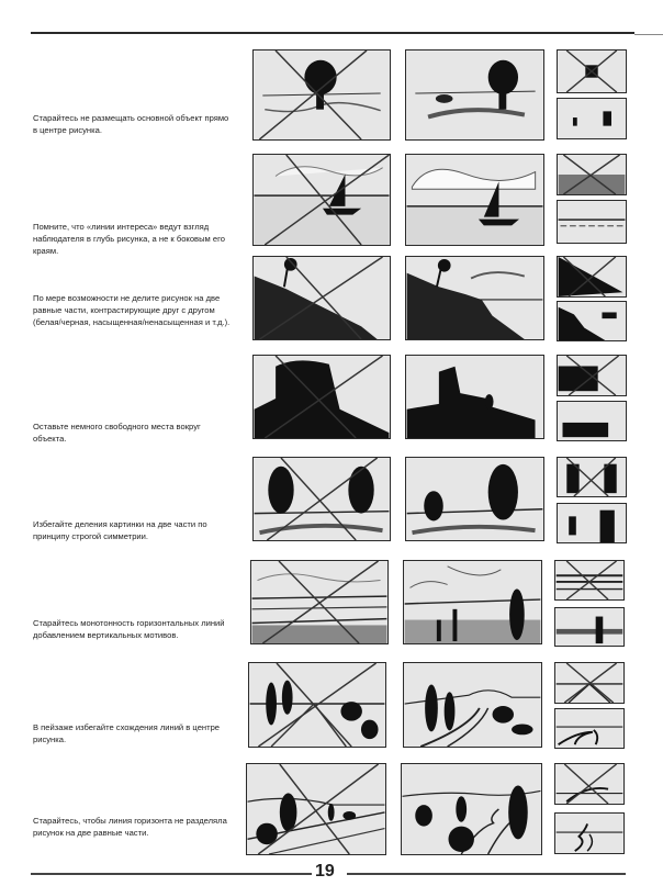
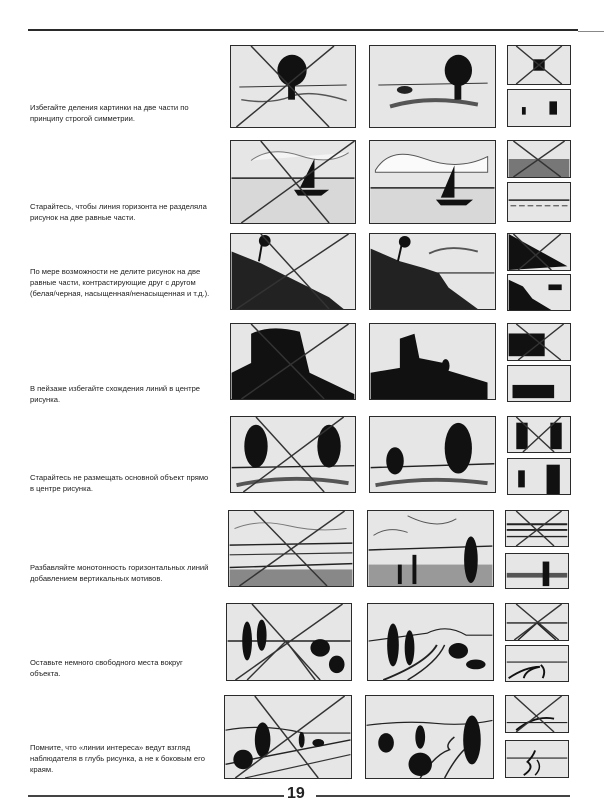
- Старайтесь не размещать основной объект прямо в центре рисунка.
+ Избегайте деления картинки на две части по принципу строгой симметрии.
- Помните, что «линии интереса» ведут взгляд наблюдателя в глубь рисунка, а не к боковым его краям.
+ Старайтесь, чтобы линия горизонта не разделяла рисунок на две равные части.
  По мере возможности не делите рисунок на две равные части, контрастирующие друг с другом (белая/черная, насыщенная/ненасыщенная и т.д.).
- Оставьте немного свободного места вокруг объекта.
+ В пейзаже избегайте схождения линий в центре рисунка.
- Избегайте деления картинки на две части по принципу строгой симметрии.
+ Старайтесь не размещать основной объект прямо в центре рисунка.
- Старайтесь монотонность горизонтальных линий добавлением вертикальных мотивов.
+ Разбавляйте монотонность горизонтальных линий добавлением вертикальных мотивов.
- В пейзаже избегайте схождения линий в центре рисунка.
+ Оставьте немного свободного места вокруг объекта.
- Старайтесь, чтобы линия горизонта не разделяла рисунок на две равные части.
+ Помните, что «линии интереса» ведут взгляд наблюдателя в глубь рисунка, а не к боковым его краям.
  19
